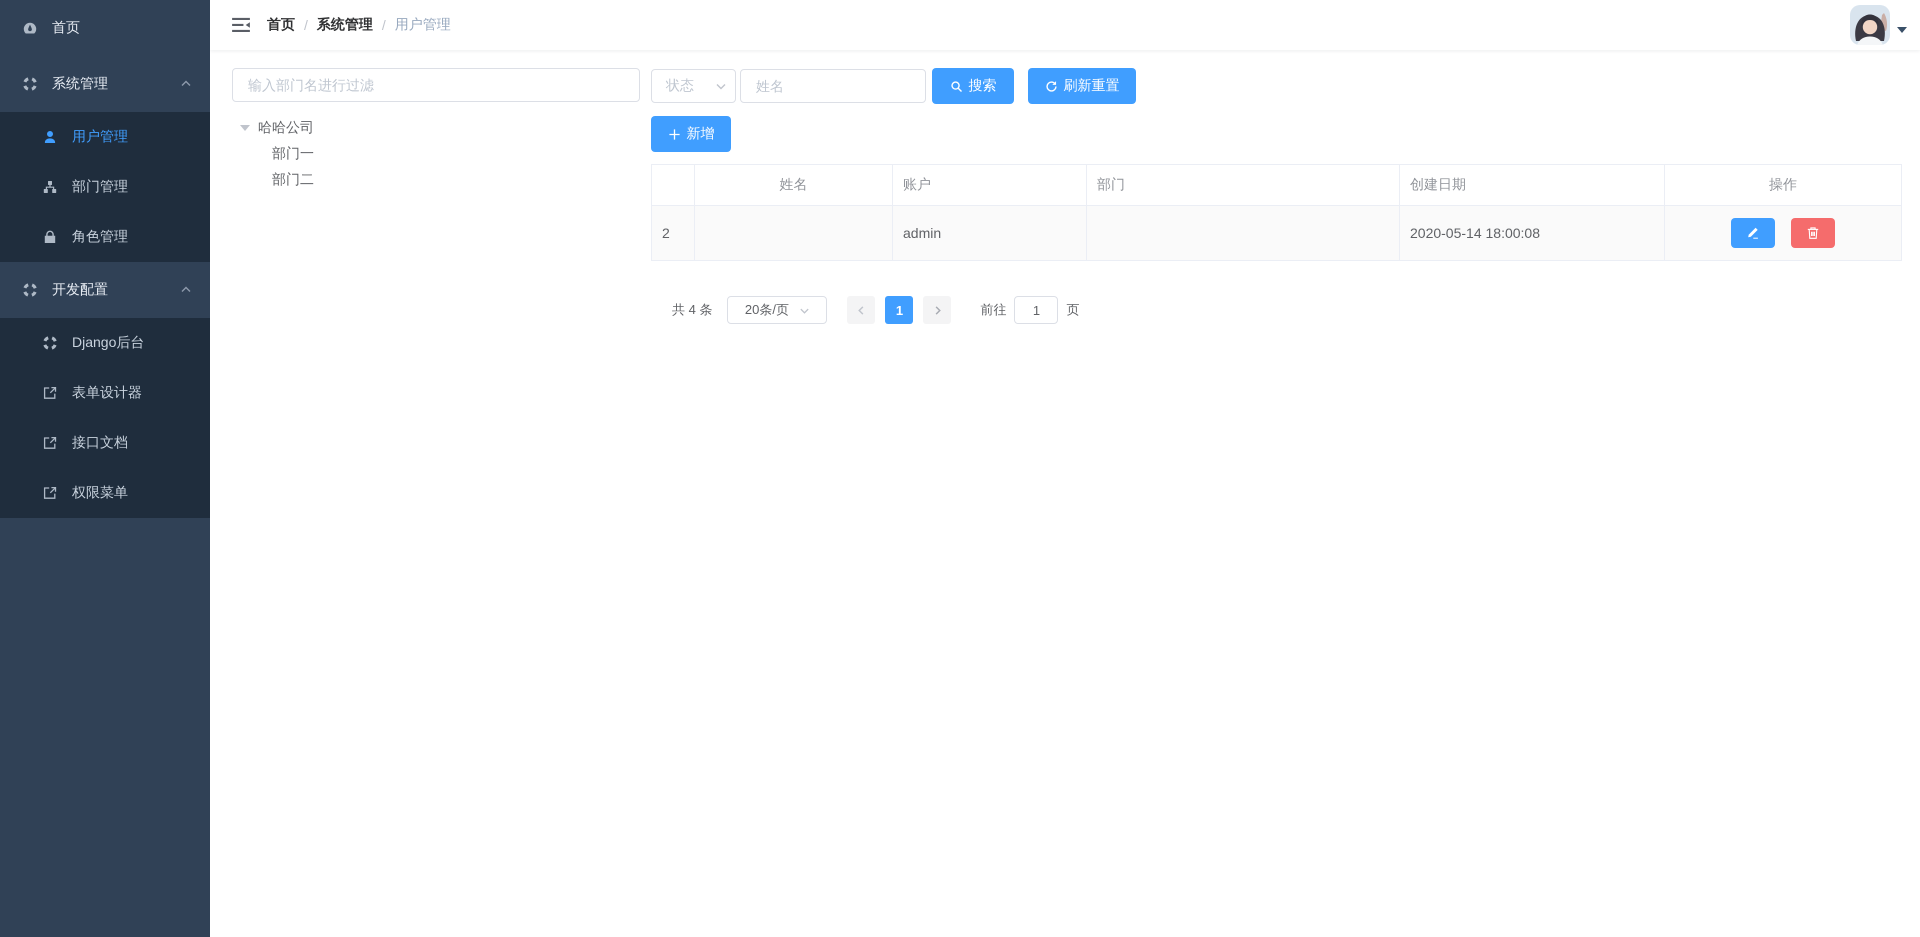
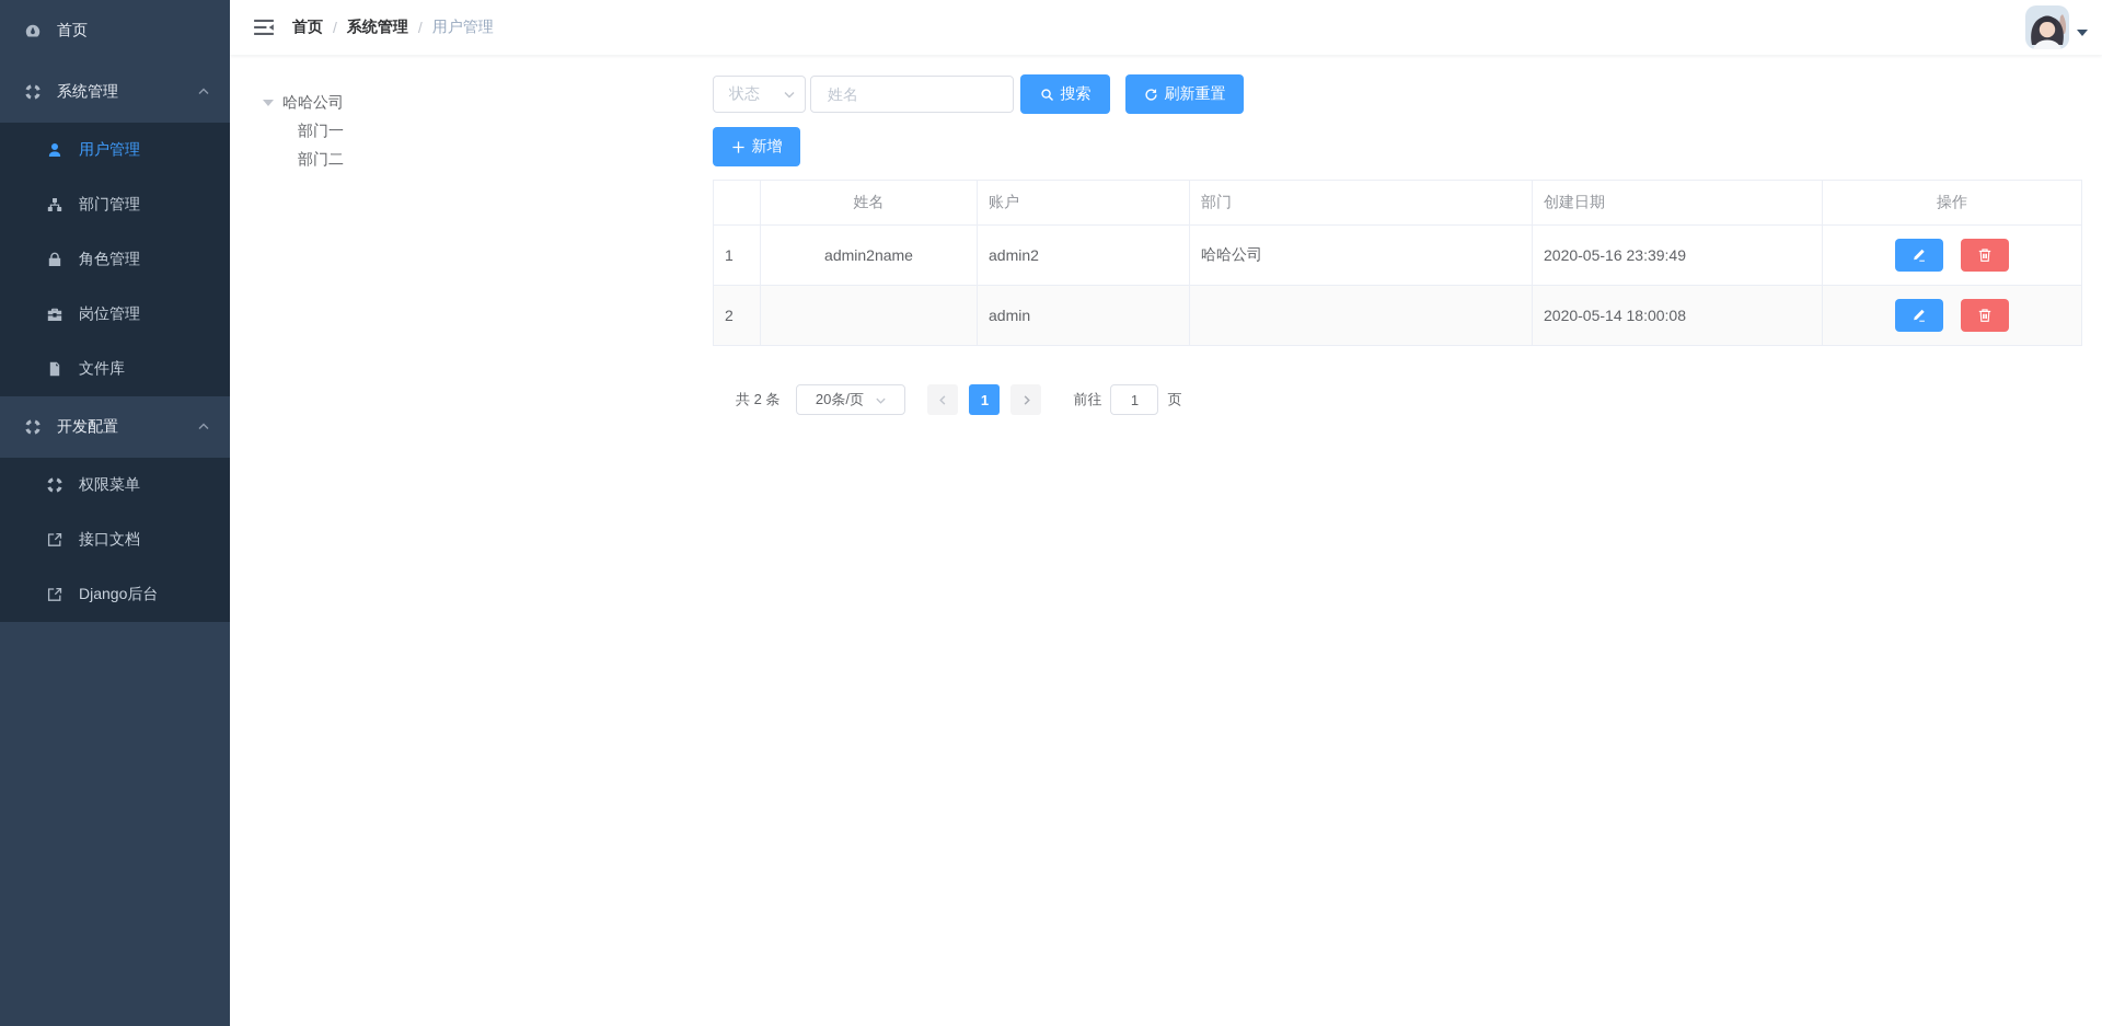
  首页
  系统管理
  用户管理
  部门管理
  角色管理
+ 岗位管理
+ 文件库
  开发配置
- Django后台
+ 权限菜单
- 表单设计器
  接口文档
- 权限菜单
+ Django后台
  首页
  /
  系统管理
  /
  用户管理
- 输入部门名进行过滤
  哈哈公司
  部门一
  部门二
  状态
  姓名
  搜索
  刷新重置
  新增
  	姓名	账户	部门	创建日期	操作
+ 1	admin2name	admin2	哈哈公司	2020-05-16 23:39:49
  2		admin		2020-05-14 18:00:08
- 共 4 条
+ 共 2 条
  20条/页
  1
  前往
  1
  页
